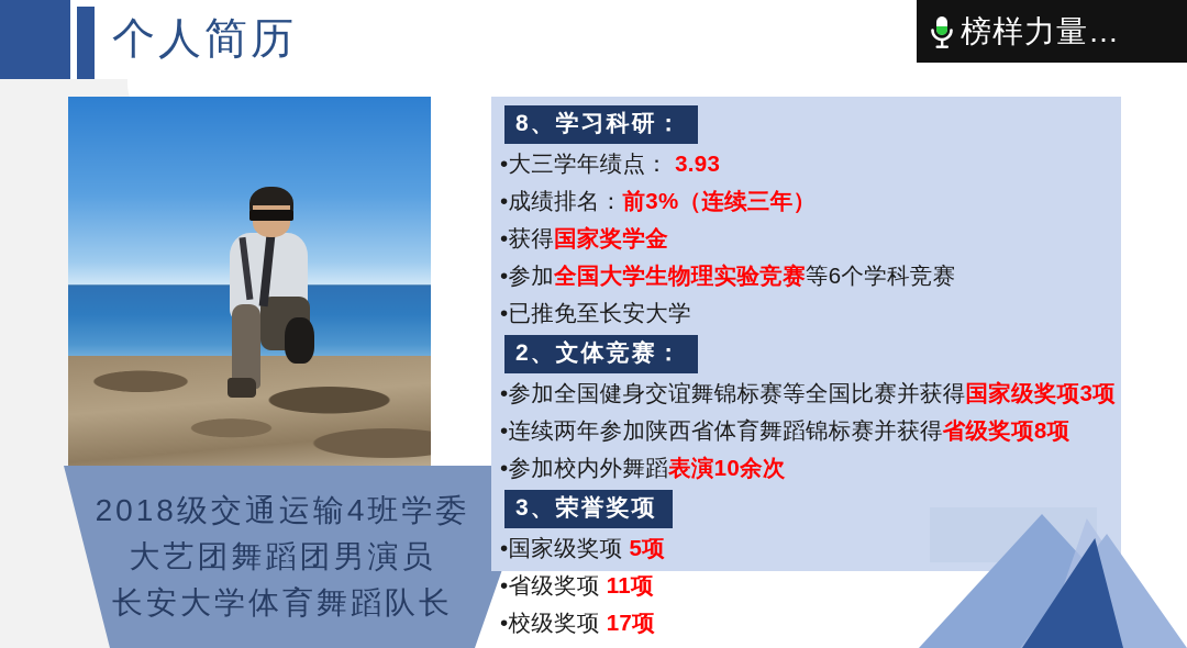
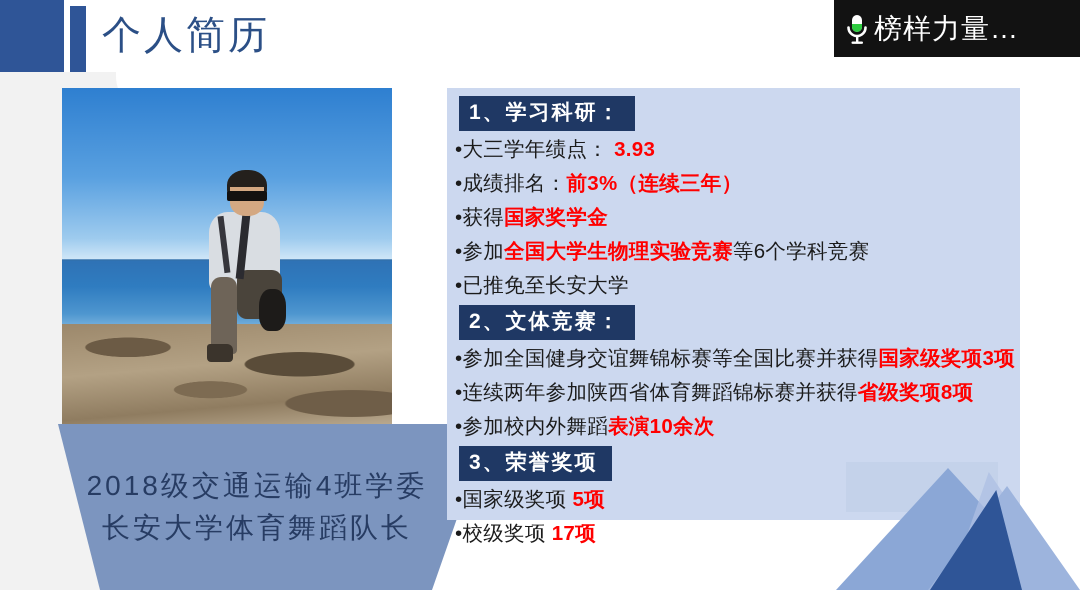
  个人简历
  榜样力量…
  2018级交通运输4班学委
- 大艺团舞蹈团男演员
  长安大学体育舞蹈队长
- 8、学习科研：
+ 1、学习科研：
  •大三学年绩点： 3.93
  •成绩排名：前3%（连续三年）
  •获得国家奖学金
  •参加全国大学生物理实验竞赛等6个学科竞赛
  •已推免至长安大学
  2、文体竞赛：
  •参加全国健身交谊舞锦标赛等全国比赛并获得国家级奖项3项
  •连续两年参加陕西省体育舞蹈锦标赛并获得省级奖项8项
  •参加校内外舞蹈表演10余次
  3、荣誉奖项
  •国家级奖项 5项
- •省级奖项 11项
  •校级奖项 17项
